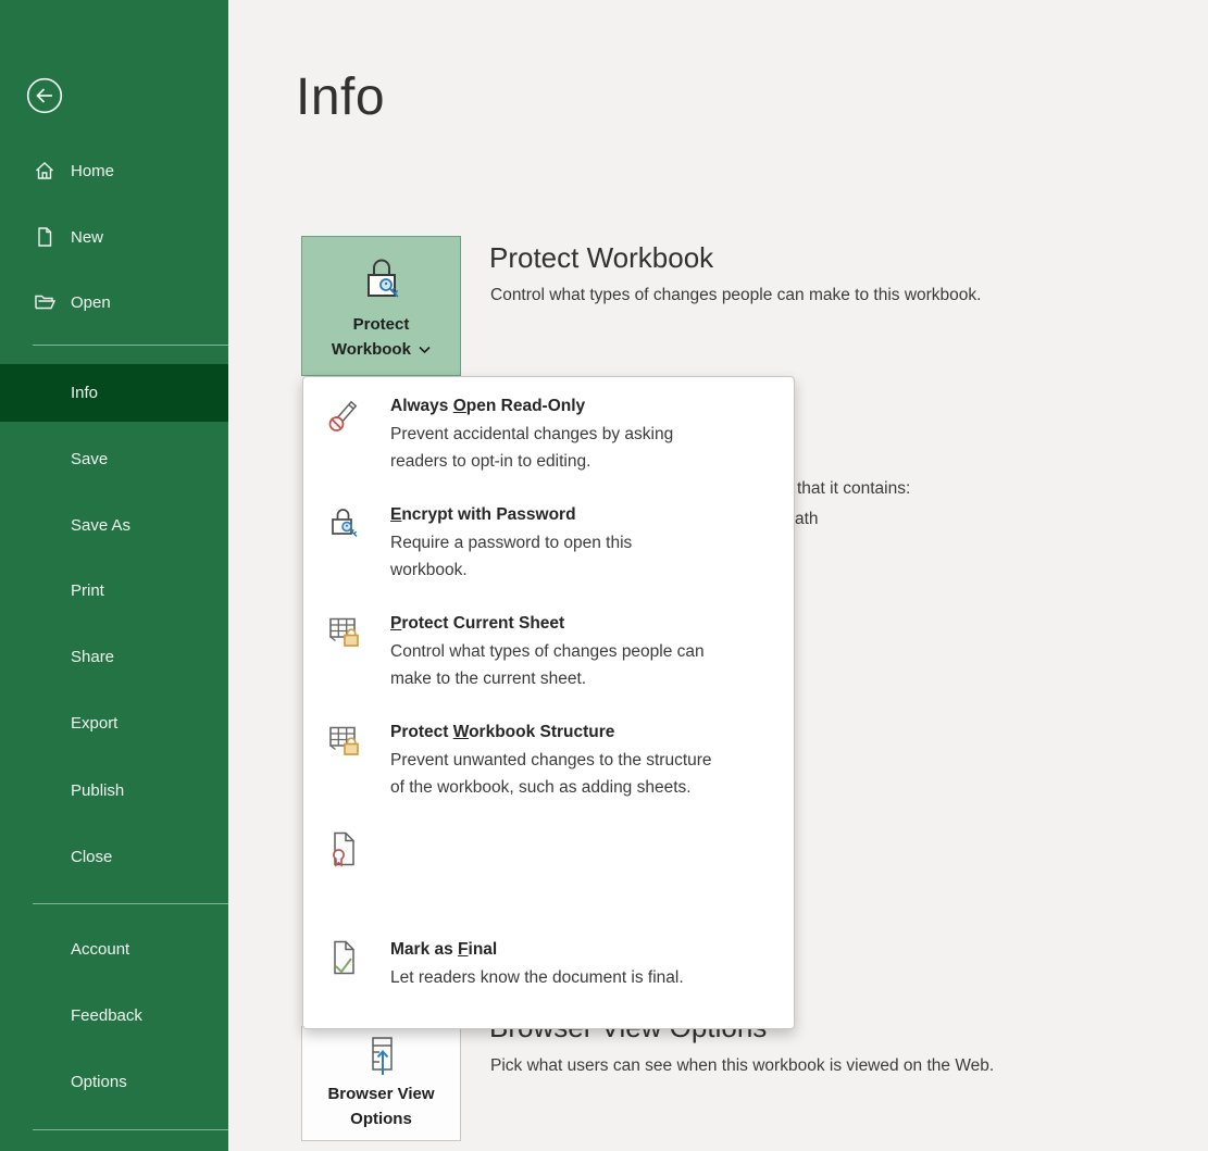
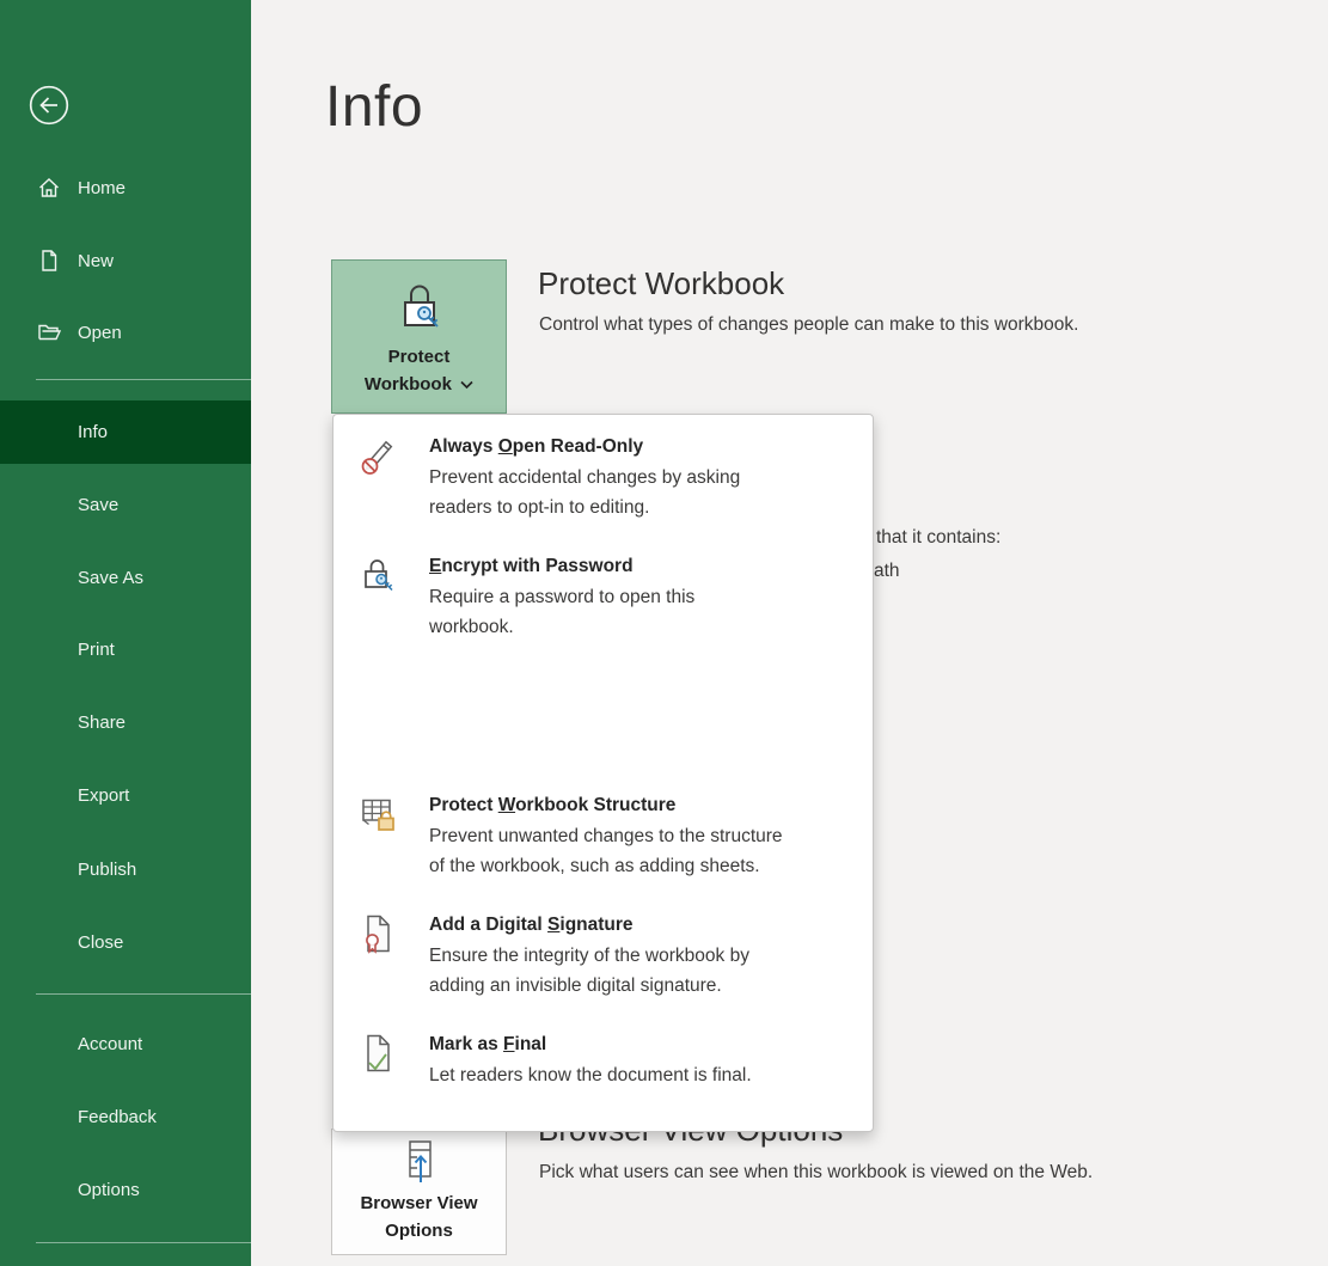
  Home
  New
  Open
  Info
  Save
  Save As
  Print
  Share
  Export
  Publish
  Close
  Account
  Feedback
  Options
  Info
  Protect
  Workbook
  Protect Workbook
  Control what types of changes people can make to this workbook.
  that it contains:
  ath
  Pick what users can see when this workbook is viewed on the Web.
  Browser View
  Options
  Always Open Read-Only
  Prevent accidental changes by asking
  readers to opt-in to editing.
  Encrypt with Password
  Require a password to open this
  workbook.
- Protect Current Sheet
- Control what types of changes people can
- make to the current sheet.
  Protect Workbook Structure
  Prevent unwanted changes to the structure
  of the workbook, such as adding sheets.
+ Add a Digital Signature
+ Ensure the integrity of the workbook by
+ adding an invisible digital signature.
  Mark as Final
  Let readers know the document is final.
